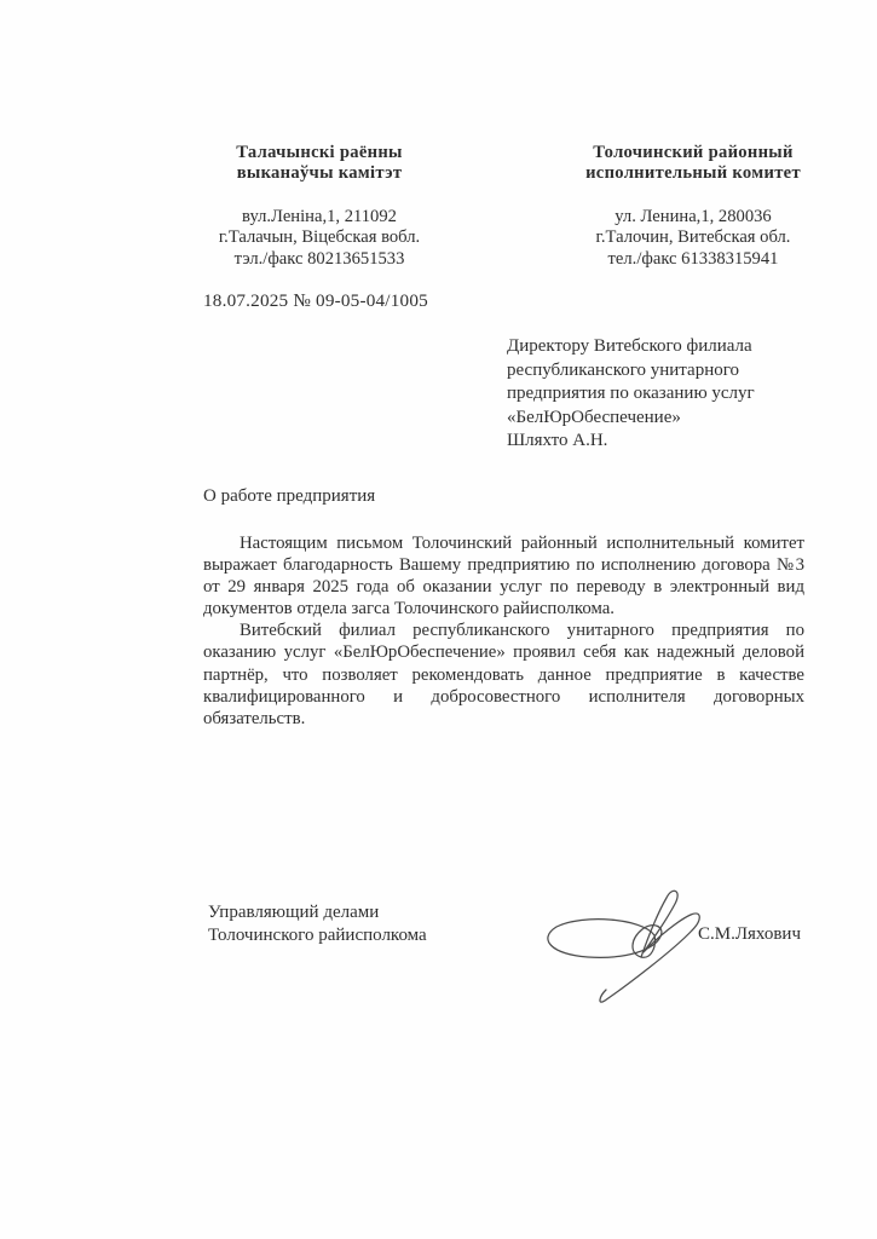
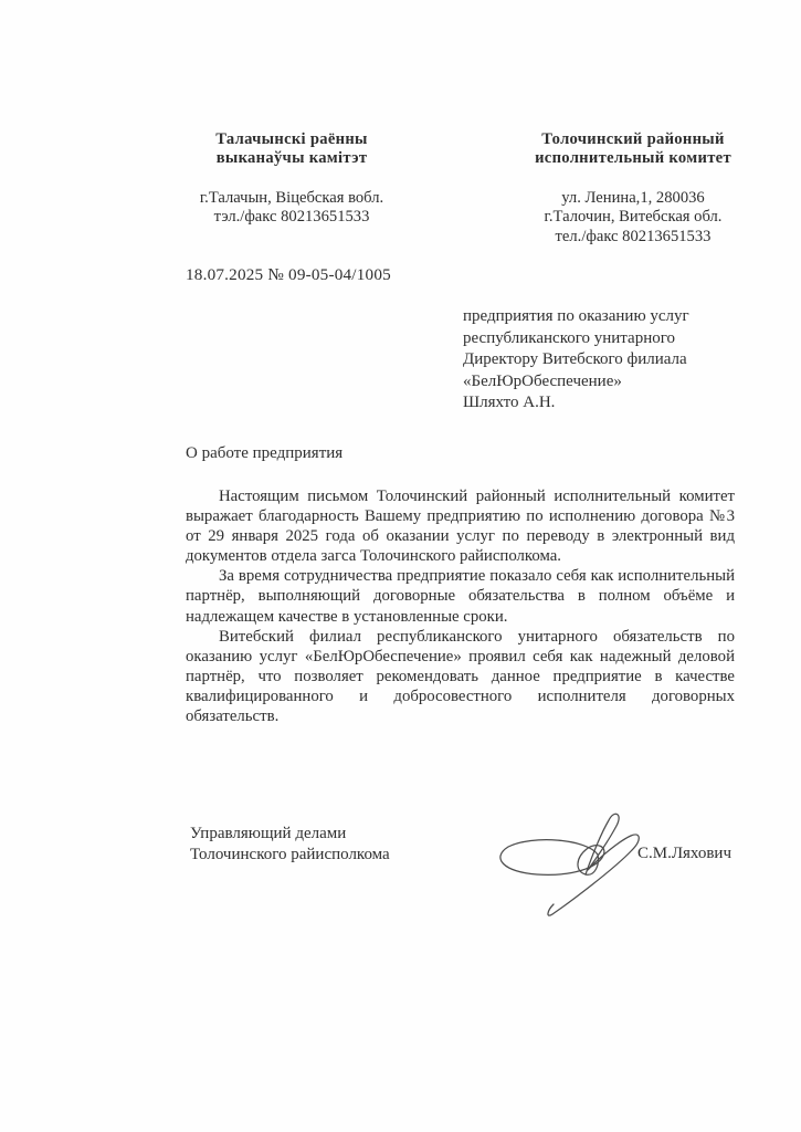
  Талачынскі раённы
  выканаўчы камітэт
- вул.Леніна,1, 211092
  г.Талачын, Віцебская вобл.
  тэл./факс 80213651533
  Толочинский районный
  исполнительный комитет
  ул. Ленина,1, 280036
  г.Талочин, Витебская обл.
- тел./факс 61338315941
+ тел./факс 80213651533
  18.07.2025 № 09-05-04/1005
- Директору Витебского филиала
+ предприятия по оказанию услуг
  республиканского унитарного
- предприятия по оказанию услуг
+ Директору Витебского филиала
  «БелЮрОбеспечение»
  Шляхто А.Н.
  О работе предприятия
  Настоящим письмом Толочинский районный исполнительный комитет выражает благодарность Вашему предприятию по исполнению договора №3 от 29 января 2025 года об оказании услуг по переводу в электронный вид документов отдела загса Толочинского райисполкома.
+ За время сотрудничества предприятие показало себя как исполнительный партнёр, выполняющий договорные обязательства в полном объёме и надлежащем качестве в установленные сроки.
- Витебский филиал республиканского унитарного предприятия по оказанию услуг «БелЮрОбеспечение» проявил себя как надежный деловой партнёр, что позволяет рекомендовать данное предприятие в качестве квалифицированного и добросовестного исполнителя договорных обязательств.
+ Витебский филиал республиканского унитарного обязательств по оказанию услуг «БелЮрОбеспечение» проявил себя как надежный деловой партнёр, что позволяет рекомендовать данное предприятие в качестве квалифицированного и добросовестного исполнителя договорных обязательств.
  Управляющий делами
  Толочинского райисполкома
  С.М.Ляхович
